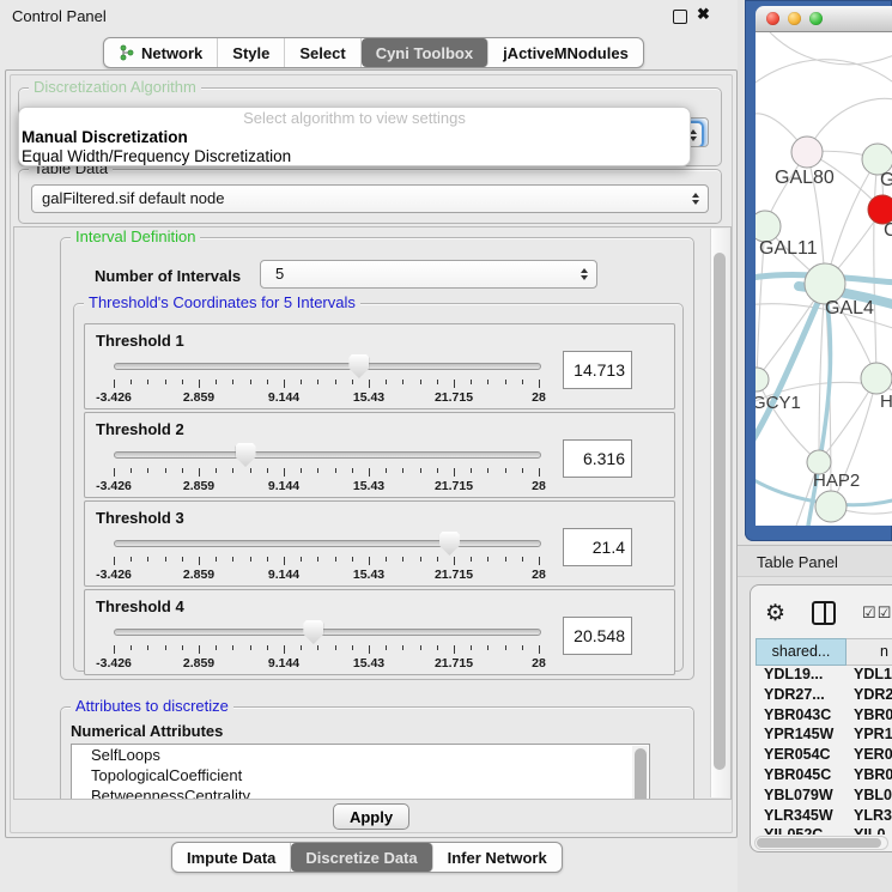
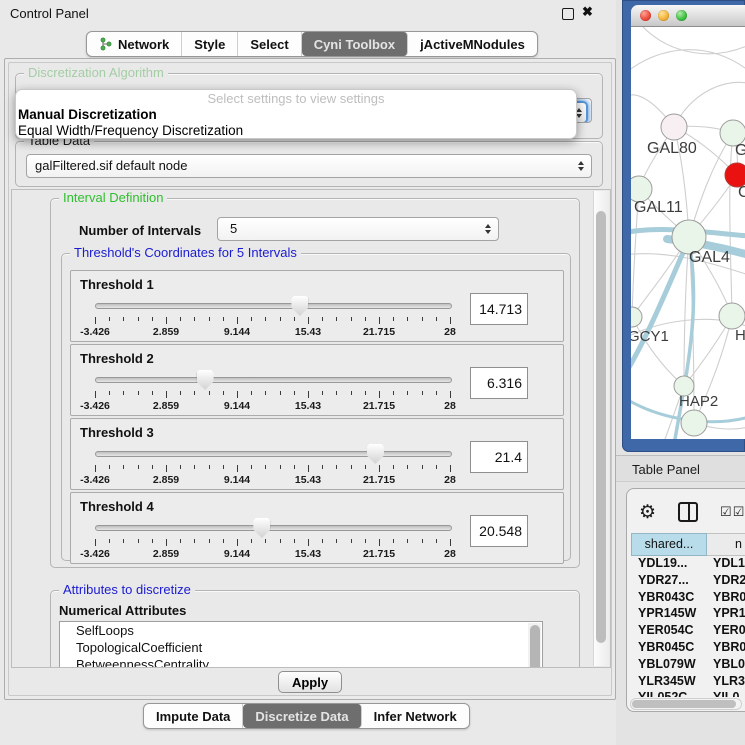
  Control Panel
  ✖
  Network
  Style
  Select
  Cyni Toolbox
  jActiveMNodules
  Discretization Algorithm
- Select algorithm to view settings
+ Select settings to view settings
  Manual Discretization
  Equal Width/Frequency Discretization
  Table Data
  galFiltered.sif default node
  Interval Definition
  Number of Intervals
  5
  Threshold's Coordinates for 5 Intervals
  Threshold 1
  -3.426
  2.859
  9.144
  15.43
  21.715
  28
  14.713
  Threshold 2
  -3.426
  2.859
  9.144
  15.43
  21.715
  28
  6.316
  Threshold 3
  -3.426
  2.859
  9.144
  15.43
  21.715
  28
  21.4
  Threshold 4
  -3.426
  2.859
  9.144
  15.43
  21.715
  28
  20.548
  Attributes to discretize
  Numerical Attributes
  SelfLoops
  TopologicalCoefficient
  BetweennessCentrality
  Apply
  Impute Data
  Discretize Data
  Infer Network
  GAL80
  C
  GAL11
  GAL4
  GCY1
  H
  HAP2
  Table Panel
  ⚙
  ☑☑
  shared...
  n
  YDL19...
  YDL1
  YDR27...
  YDR2
  YBR043C
  YBR0
  YPR145W
  YPR1
  YER054C
  YER0
  YBR045C
  YBR0
  YBL079W
  YBL0
  YLR345W
  YLR3
